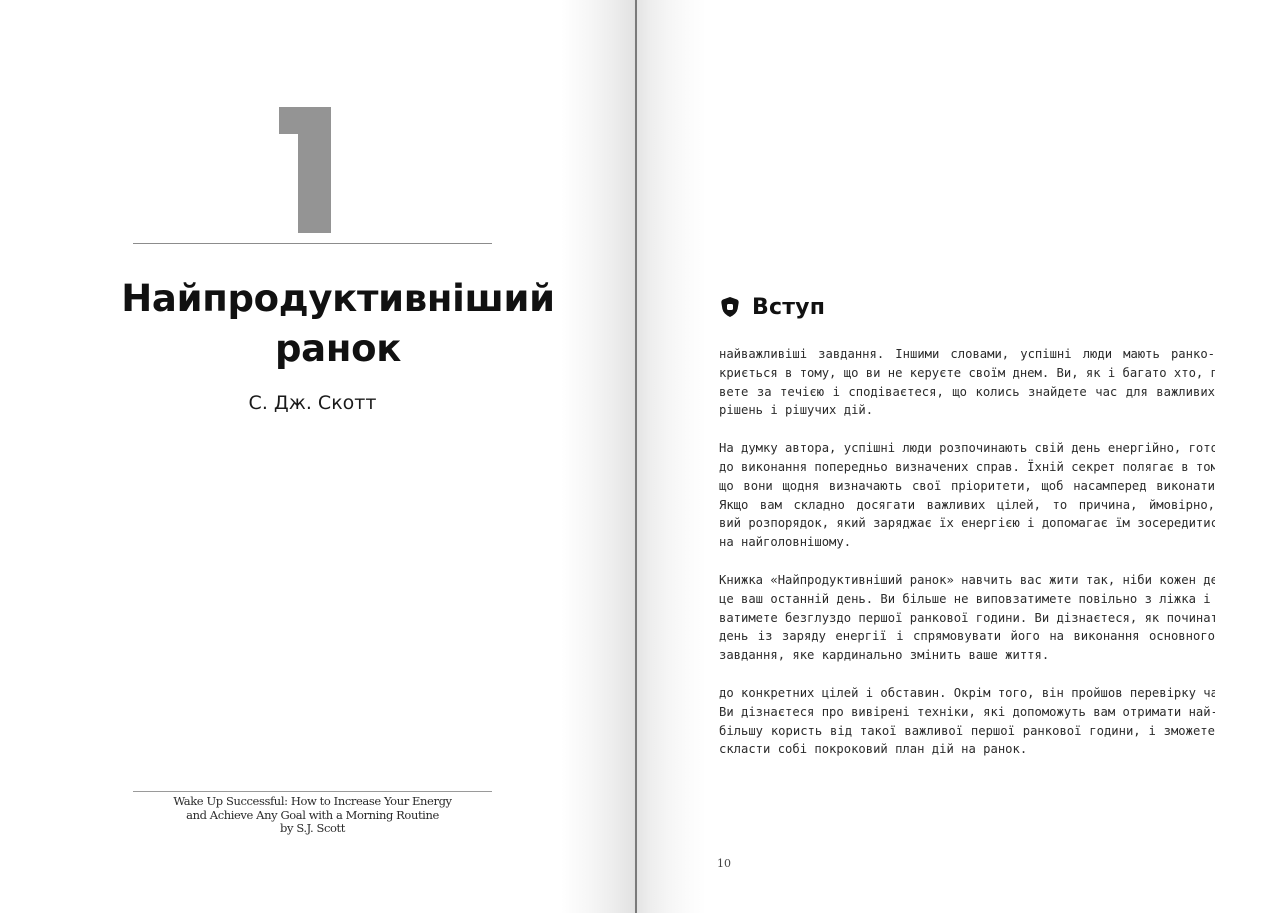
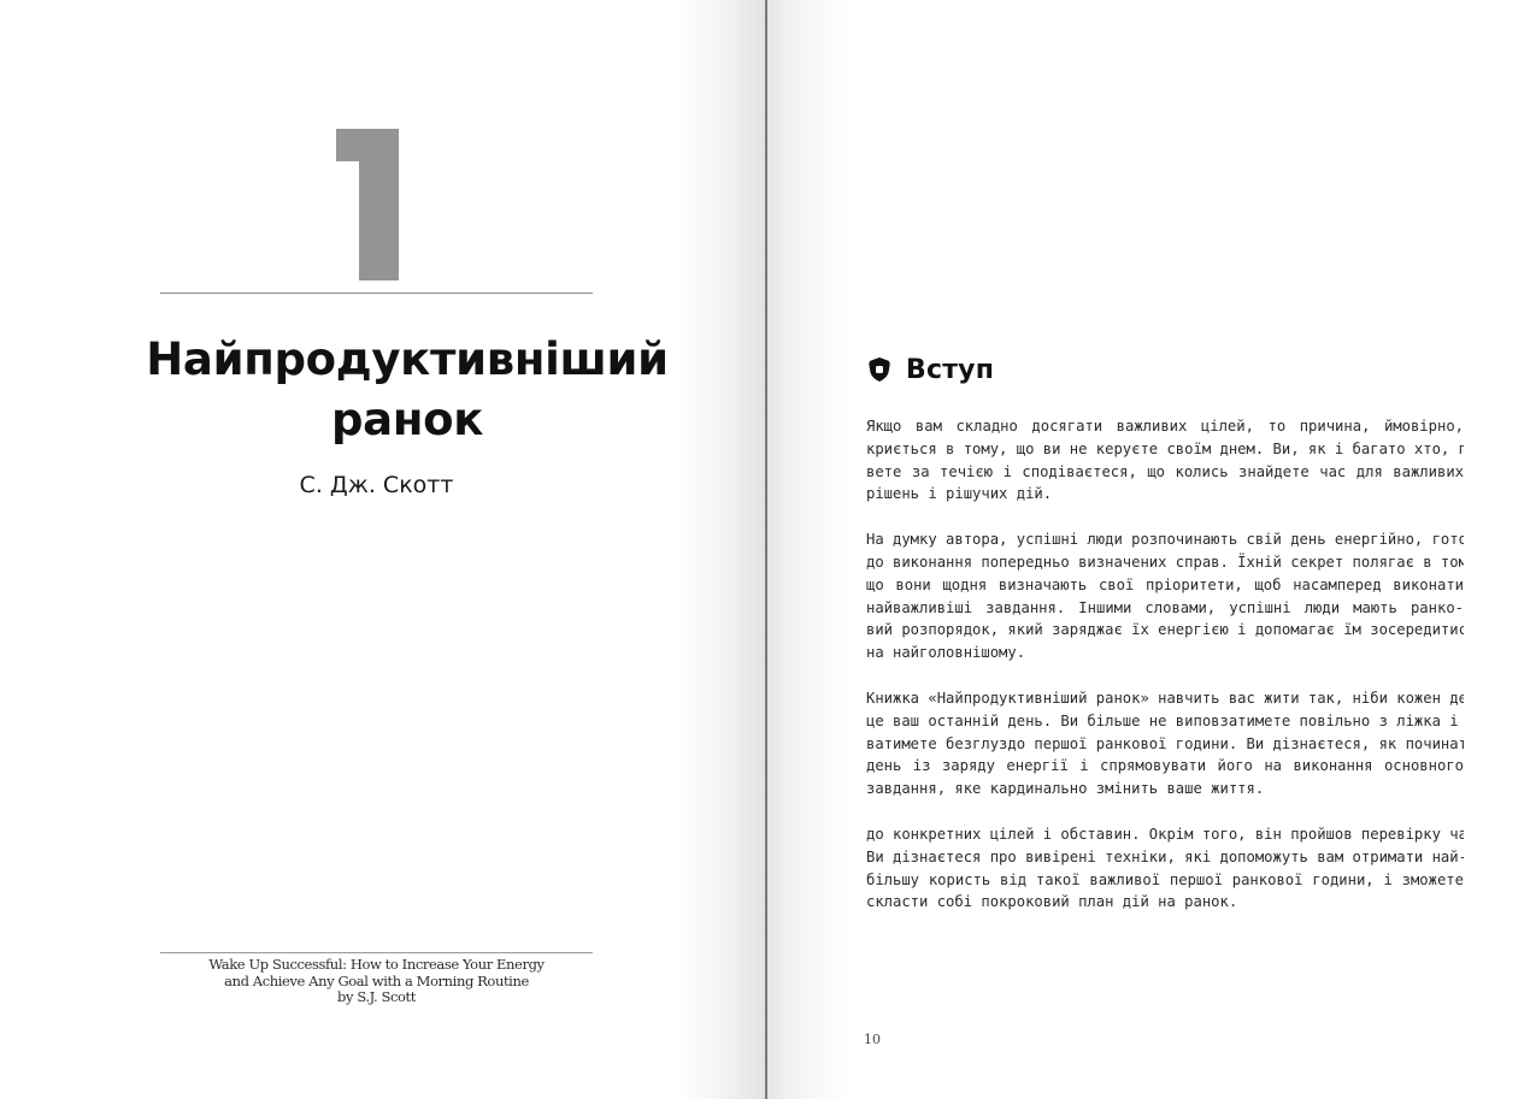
  Найпродуктивніший
  ранок
  С. Дж. Скотт
  Wake Up Successful: How to Increase Your Energy
  and Achieve Any Goal with a Morning Routine
  by S.J. Scott
  Вступ
- найважливіші завдання. Іншими словами, успішні люди мають ранко-
+ Якщо вам складно досягати важливих цілей, то причина, ймовірно,
  криється в тому, що ви не керуєте своїм днем. Ви, як і багато хто, п
  вете за течією і сподіваєтеся, що колись знайдете час для важливих
  рішень і рішучих дій.
  На думку автора, успішні люди розпочинають свій день енергійно, гото
  до виконання попередньо визначених справ. Їхній секрет полягає в том
  що вони щодня визначають свої пріоритети, щоб насамперед виконати
- Якщо вам складно досягати важливих цілей, то причина, ймовірно,
+ найважливіші завдання. Іншими словами, успішні люди мають ранко-
  вий розпорядок, який заряджає їх енергією і допомагає їм зосередитис
  на найголовнішому.
  Книжка «Найпродуктивніший ранок» навчить вас жити так, ніби кожен де
  це ваш останній день. Ви більше не виповзатимете повільно з ліжка і
  ватимете безглуздо першої ранкової години. Ви дізнаєтеся, як починат
  день із заряду енергії і спрямовувати його на виконання основного
  завдання, яке кардинально змінить ваше життя.
  до конкретних цілей і обставин. Окрім того, він пройшов перевірку ча
  Ви дізнаєтеся про вивірені техніки, які допоможуть вам отримати най-
  більшу користь від такої важливої першої ранкової години, і зможете
  скласти собі покроковий план дій на ранок.
  10
